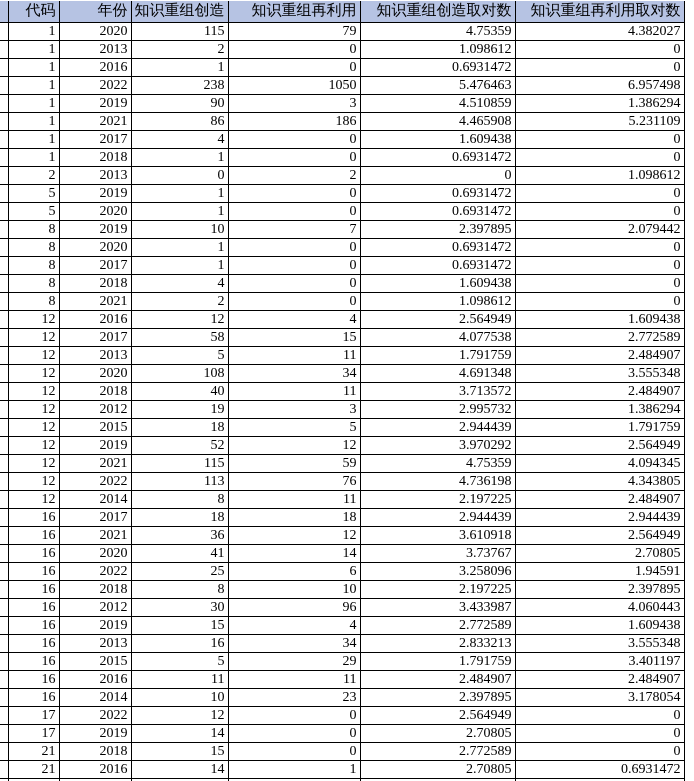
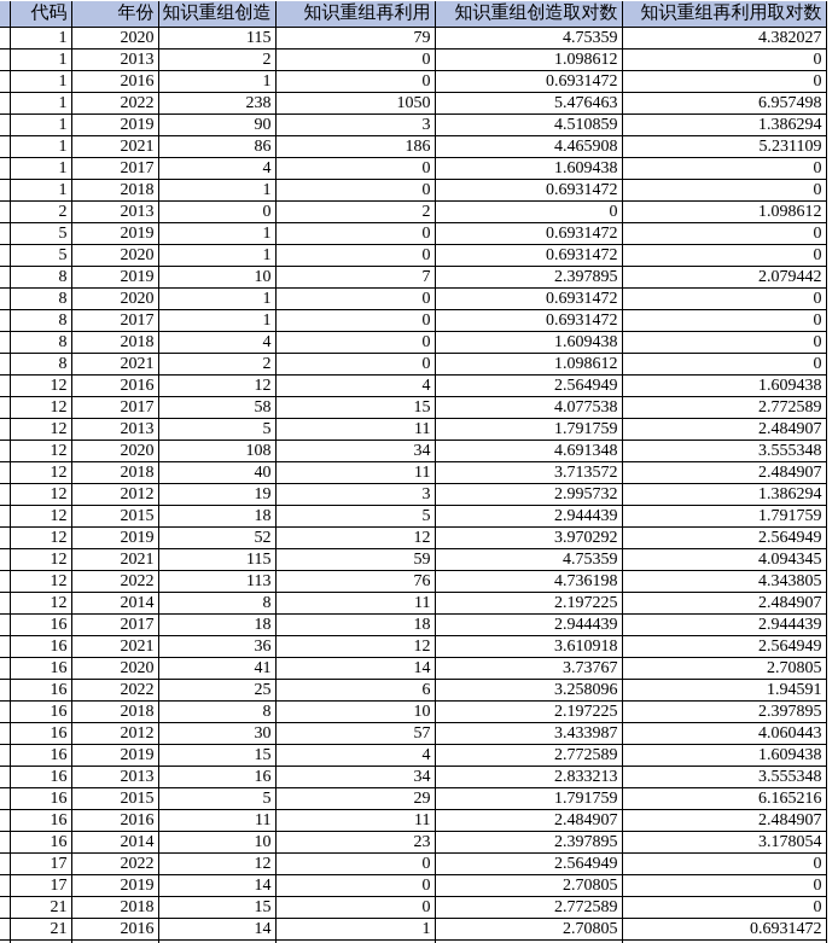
  	代码	年份	知识重组创造	知识重组再利用	知识重组创造取对数	知识重组再利用取对数
  	1	2020	115	79	4.75359	4.382027
  	1	2013	2	0	1.098612	0
  	1	2016	1	0	0.6931472	0
  	1	2022	238	1050	5.476463	6.957498
  	1	2019	90	3	4.510859	1.386294
  	1	2021	86	186	4.465908	5.231109
  	1	2017	4	0	1.609438	0
  	1	2018	1	0	0.6931472	0
  	2	2013	0	2	0	1.098612
  	5	2019	1	0	0.6931472	0
  	5	2020	1	0	0.6931472	0
  	8	2019	10	7	2.397895	2.079442
  	8	2020	1	0	0.6931472	0
  	8	2017	1	0	0.6931472	0
  	8	2018	4	0	1.609438	0
  	8	2021	2	0	1.098612	0
  	12	2016	12	4	2.564949	1.609438
  	12	2017	58	15	4.077538	2.772589
  	12	2013	5	11	1.791759	2.484907
  	12	2020	108	34	4.691348	3.555348
  	12	2018	40	11	3.713572	2.484907
  	12	2012	19	3	2.995732	1.386294
  	12	2015	18	5	2.944439	1.791759
  	12	2019	52	12	3.970292	2.564949
  	12	2021	115	59	4.75359	4.094345
  	12	2022	113	76	4.736198	4.343805
  	12	2014	8	11	2.197225	2.484907
  	16	2017	18	18	2.944439	2.944439
  	16	2021	36	12	3.610918	2.564949
  	16	2020	41	14	3.73767	2.70805
  	16	2022	25	6	3.258096	1.94591
  	16	2018	8	10	2.197225	2.397895
- 	16	2012	30	96	3.433987	4.060443
+ 	16	2012	30	57	3.433987	4.060443
  	16	2019	15	4	2.772589	1.609438
  	16	2013	16	34	2.833213	3.555348
- 	16	2015	5	29	1.791759	3.401197
+ 	16	2015	5	29	1.791759	6.165216
  	16	2016	11	11	2.484907	2.484907
  	16	2014	10	23	2.397895	3.178054
  	17	2022	12	0	2.564949	0
  	17	2019	14	0	2.70805	0
  	21	2018	15	0	2.772589	0
  	21	2016	14	1	2.70805	0.6931472
